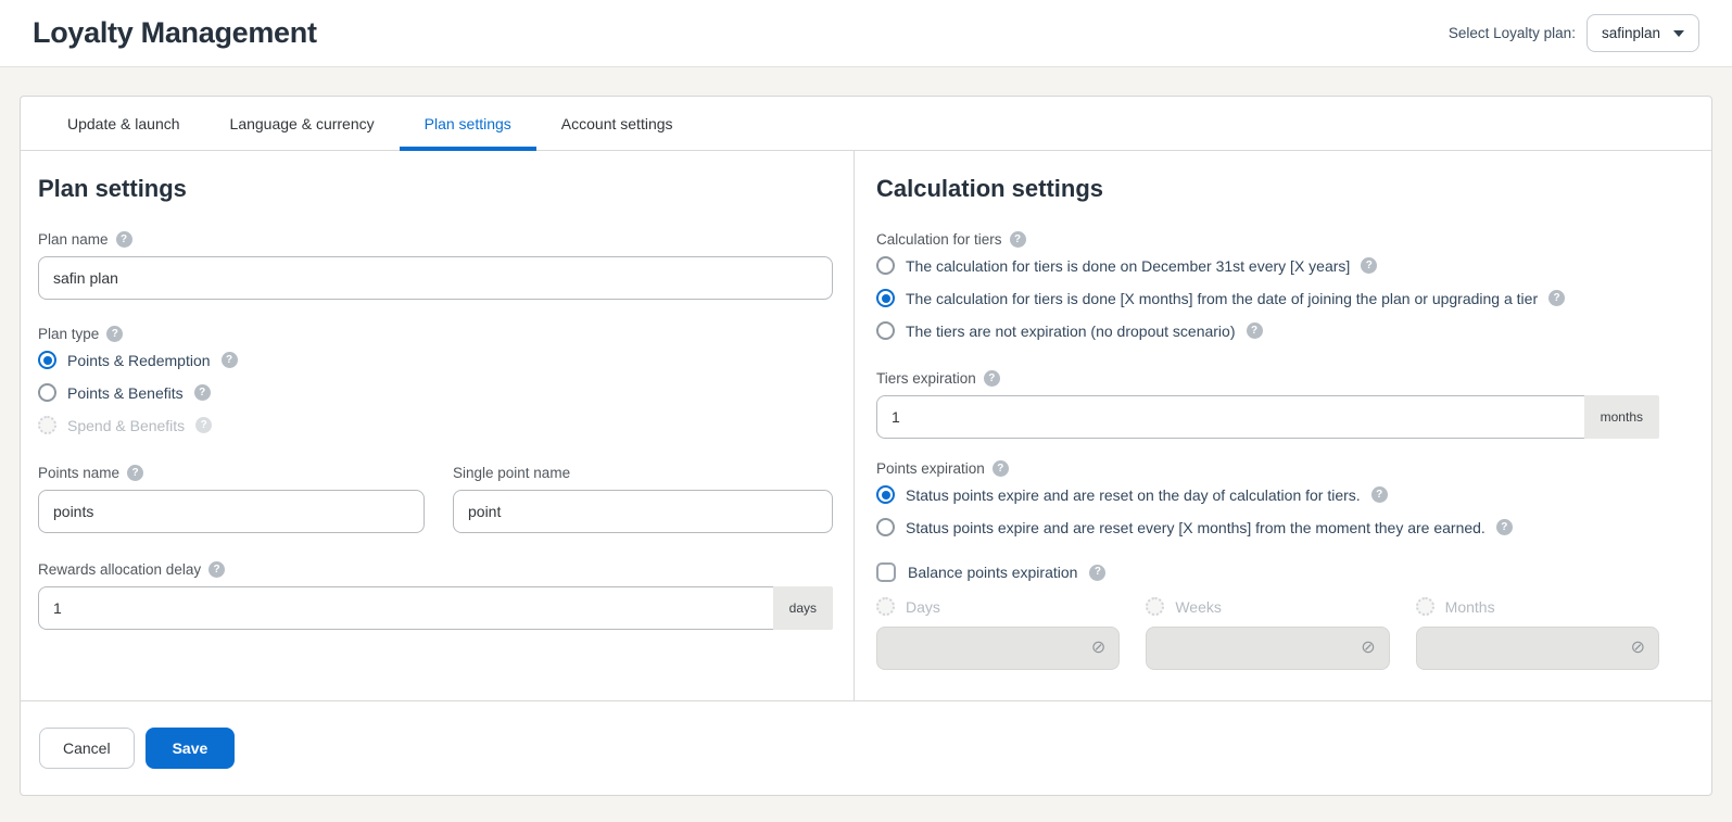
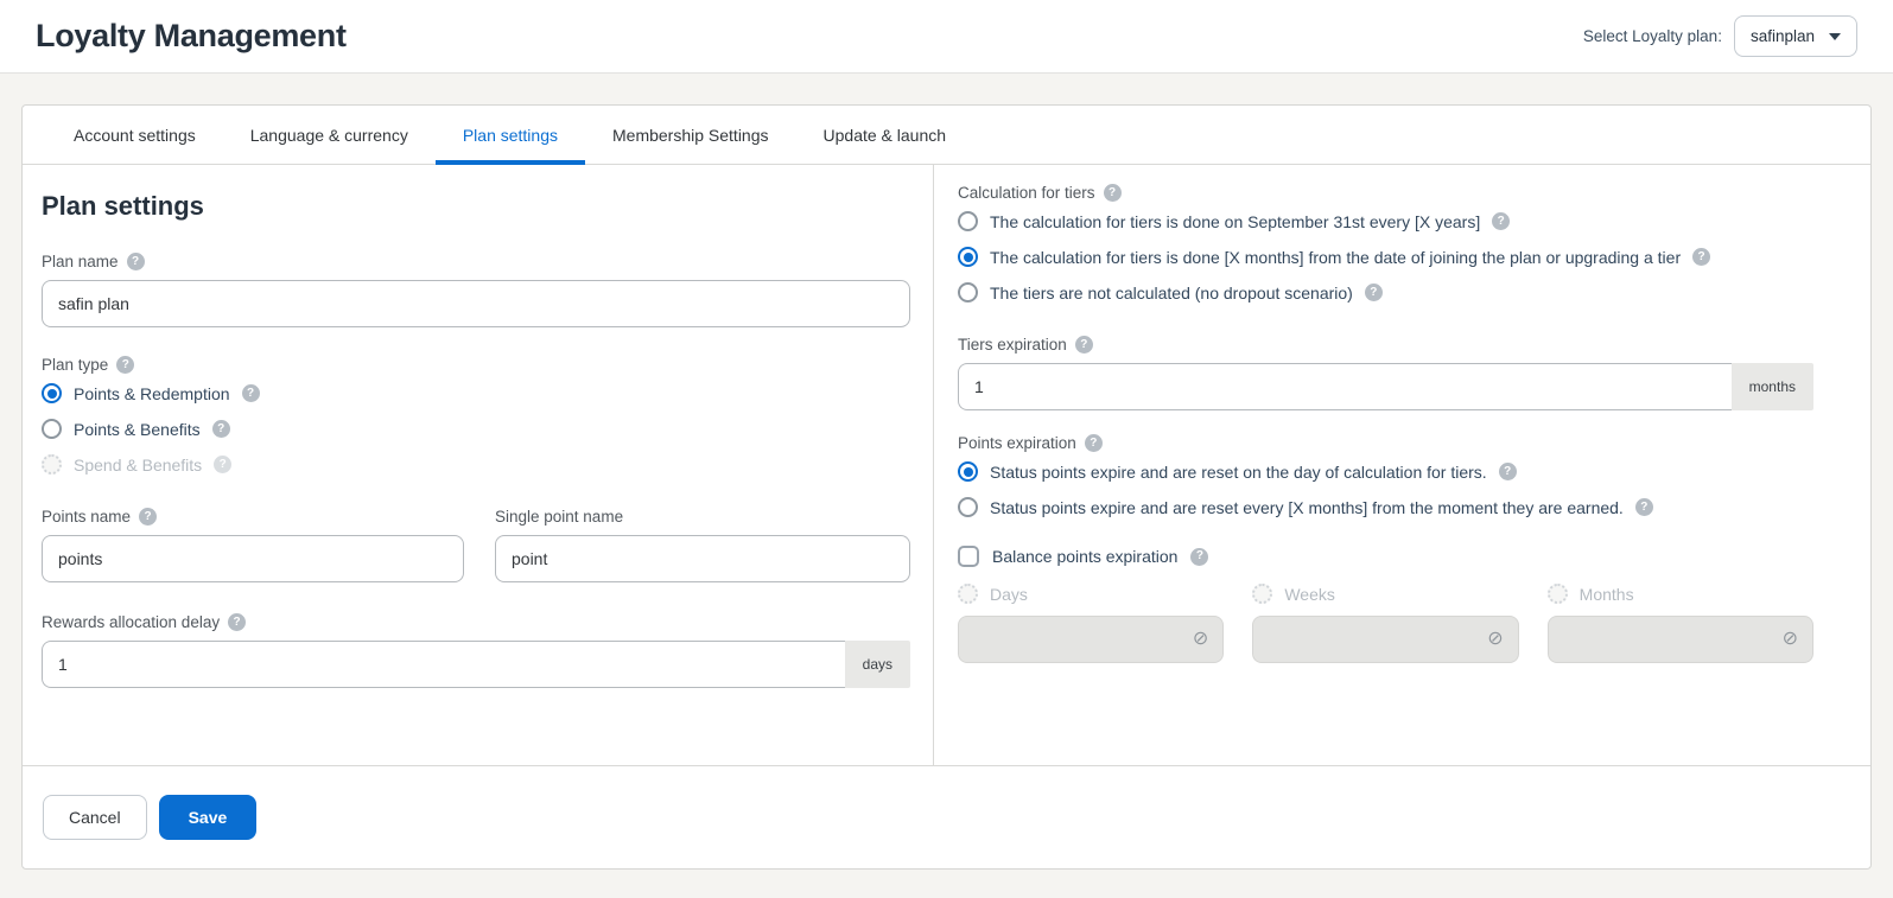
  Loyalty Management
  Select Loyalty plan:
  safinplan
- Update & launch
+ Account settings
  Language & currency
  Plan settings
+ Membership Settings
- Account settings
+ Update & launch
  Plan settings
  Plan name
  ?
  safin plan
  Plan type
  ?
  Points & Redemption
  ?
  Points & Benefits
  ?
  Spend & Benefits
  ?
  Points name
  ?
  points
  Single point name
  point
  Rewards allocation delay
  ?
  1
  days
- Calculation settings
  Calculation for tiers
  ?
- The calculation for tiers is done on December 31st every [X years]
+ The calculation for tiers is done on September 31st every [X years]
  ?
  The calculation for tiers is done [X months] from the date of joining the plan or upgrading a tier
  ?
- The tiers are not expiration (no dropout scenario)
+ The tiers are not calculated (no dropout scenario)
  ?
  Tiers expiration
  ?
  1
  months
  Points expiration
  ?
  Status points expire and are reset on the day of calculation for tiers.
  ?
  Status points expire and are reset every [X months] from the moment they are earned.
  ?
  Balance points expiration
  ?
  Days
  ⊘
  Weeks
  ⊘
  Months
  ⊘
  Cancel
  Save
